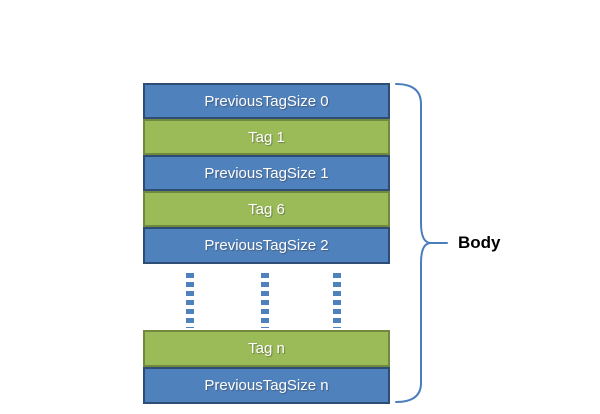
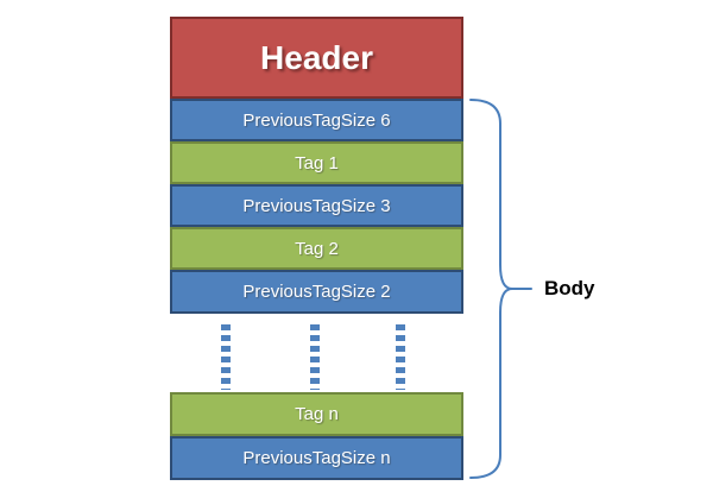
+ Header
- PreviousTagSize 0
+ PreviousTagSize 6
  Tag 1
- PreviousTagSize 1
+ PreviousTagSize 3
- Tag 6
+ Tag 2
  PreviousTagSize 2
  Tag n
  PreviousTagSize n
  Body
